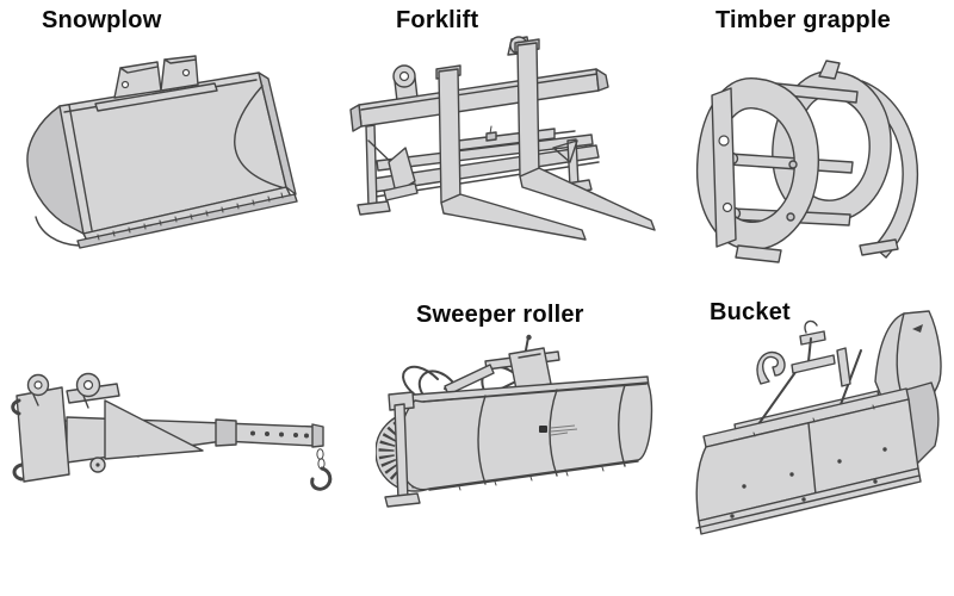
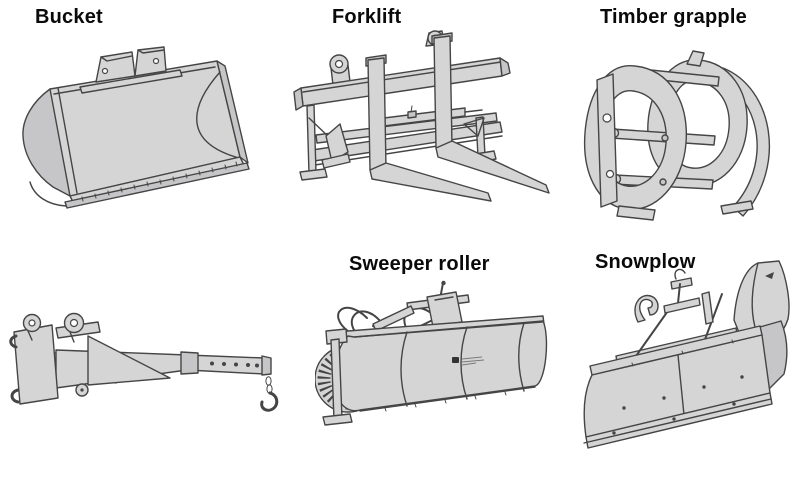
- Snowplow
+ Bucket
  Forklift
  Timber grapple
  Sweeper roller
- Bucket
+ Snowplow
